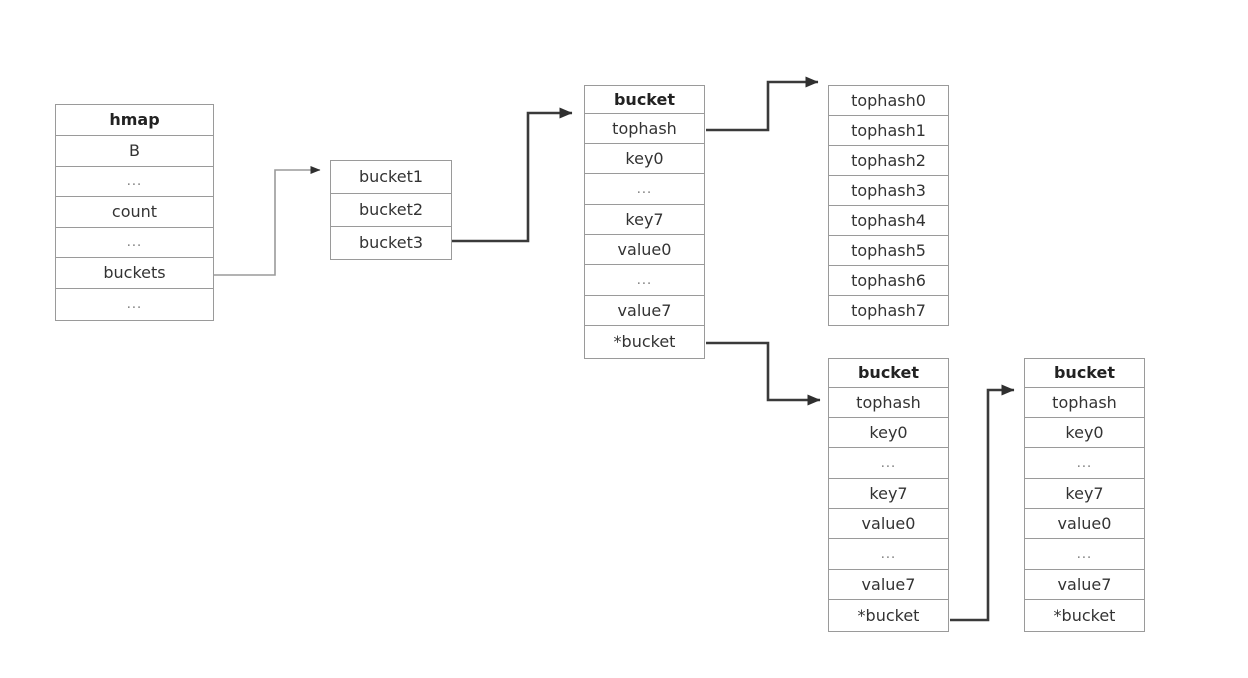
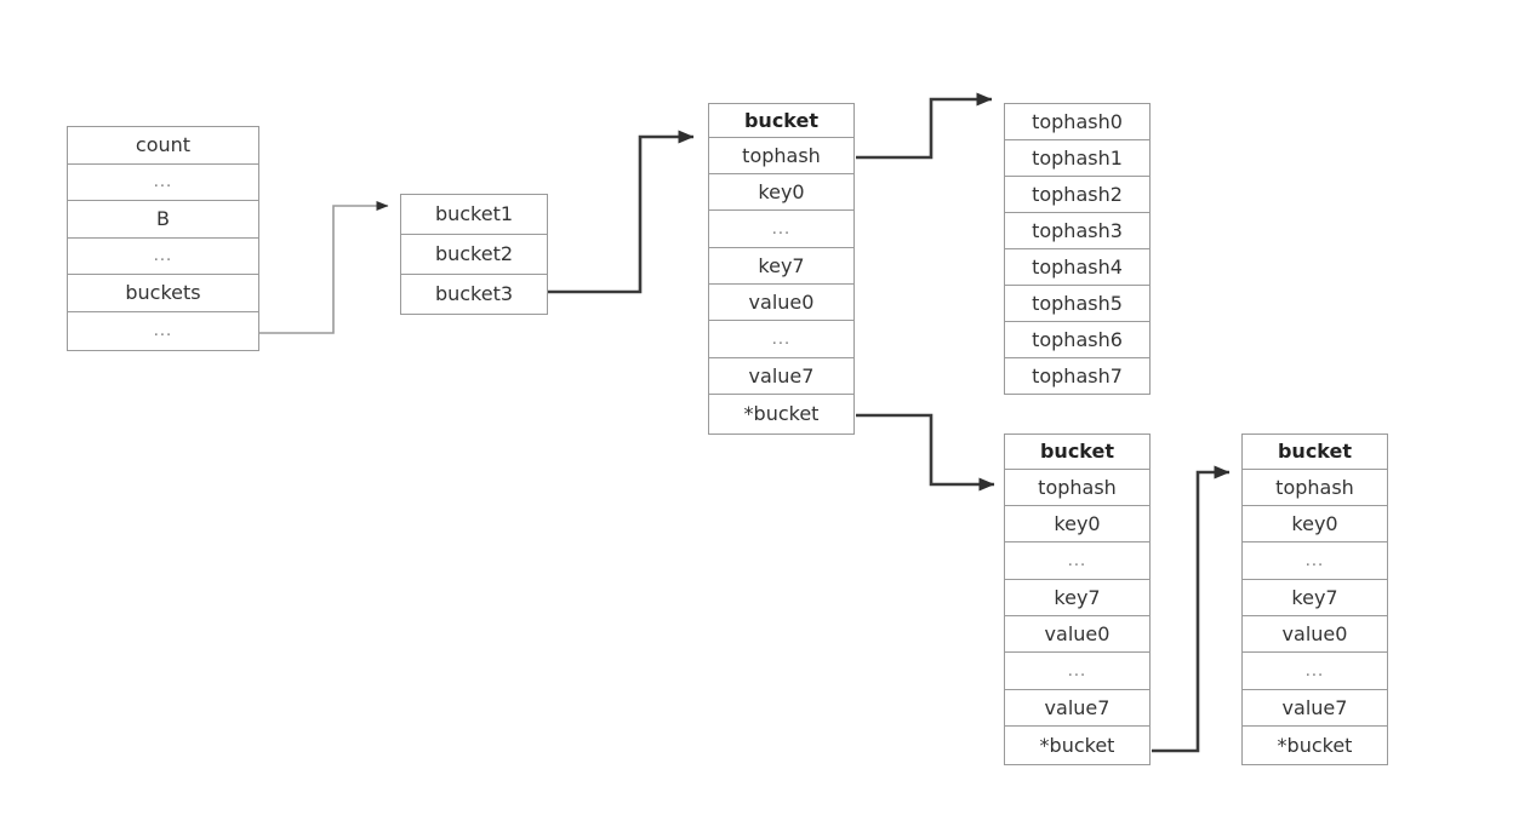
- hmap
- B
+ count
  ...
- count
+ B
  ...
  buckets
  ...
  bucket1
  bucket2
  bucket3
  bucket
  tophash
  key0
  ...
  key7
  value0
  ...
  value7
  *bucket
  tophash0
  tophash1
  tophash2
  tophash3
  tophash4
  tophash5
  tophash6
  tophash7
  bucket
  tophash
  key0
  ...
  key7
  value0
  ...
  value7
  *bucket
  bucket
  tophash
  key0
  ...
  key7
  value0
  ...
  value7
  *bucket
